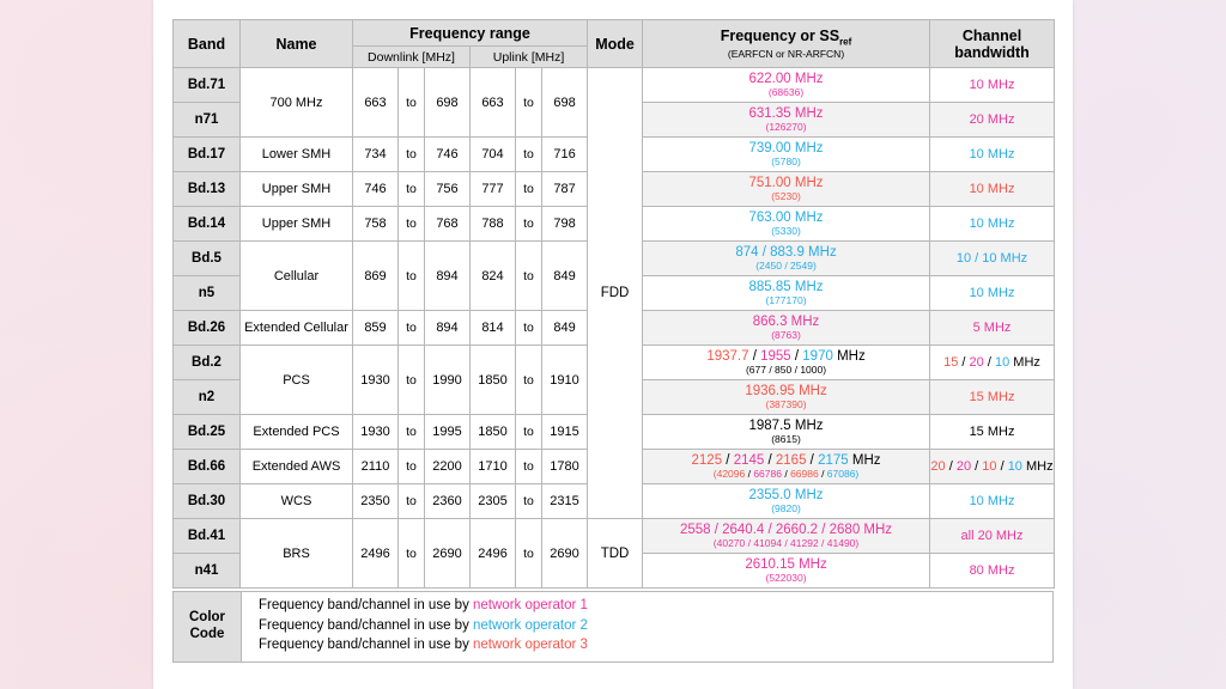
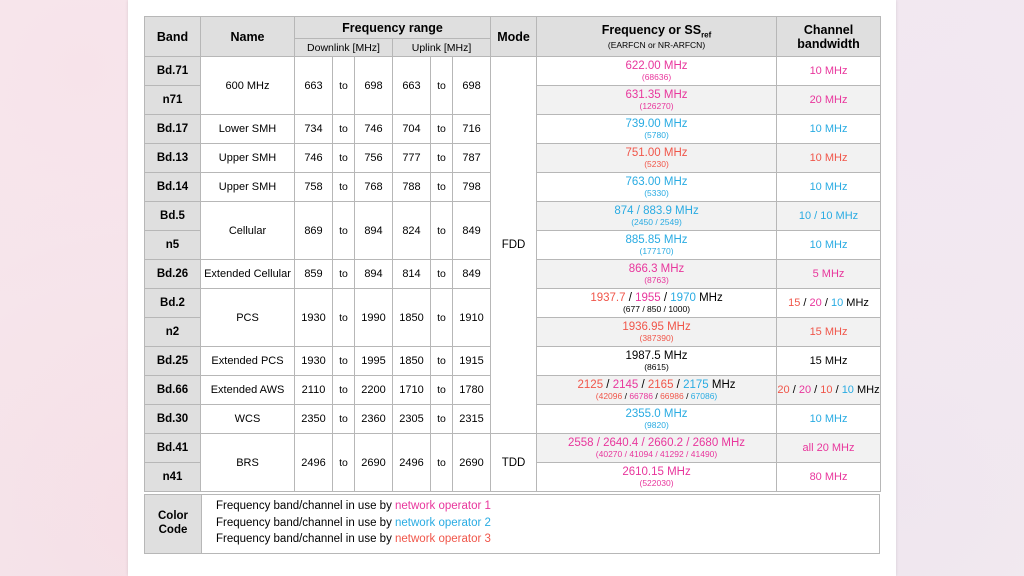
  Band	Name	Frequency range	Mode	Frequency or SSref (EARFCN or NR-ARFCN)	Channel bandwidth
  Downlink [MHz]	Uplink [MHz]
- Bd.71	700 MHz	663	to	698	663	to	698	FDD	622.00 MHz(68636)	10 MHz
+ Bd.71	600 MHz	663	to	698	663	to	698	FDD	622.00 MHz(68636)	10 MHz
  n71	631.35 MHz(126270)	20 MHz
  Bd.17	Lower SMH	734	to	746	704	to	716	739.00 MHz(5780)	10 MHz
  Bd.13	Upper SMH	746	to	756	777	to	787	751.00 MHz(5230)	10 MHz
  Bd.14	Upper SMH	758	to	768	788	to	798	763.00 MHz(5330)	10 MHz
  Bd.5	Cellular	869	to	894	824	to	849	874 / 883.9 MHz(2450 / 2549)	10 / 10 MHz
  n5	885.85 MHz(177170)	10 MHz
  Bd.26	Extended Cellular	859	to	894	814	to	849	866.3 MHz(8763)	5 MHz
  Bd.2	PCS	1930	to	1990	1850	to	1910	1937.7 / 1955 / 1970 MHz(677 / 850 / 1000)	15 / 20 / 10 MHz
  n2	1936.95 MHz(387390)	15 MHz
  Bd.25	Extended PCS	1930	to	1995	1850	to	1915	1987.5 MHz(8615)	15 MHz
  Bd.66	Extended AWS	2110	to	2200	1710	to	1780	2125 / 2145 / 2165 / 2175 MHz(42096 / 66786 / 66986 / 67086)	20 / 20 / 10 / 10 MHz
  Bd.30	WCS	2350	to	2360	2305	to	2315	2355.0 MHz(9820)	10 MHz
  Bd.41	BRS	2496	to	2690	2496	to	2690	TDD	2558 / 2640.4 / 2660.2 / 2680 MHz(40270 / 41094 / 41292 / 41490)	all 20 MHz
  n41	2610.15 MHz(522030)	80 MHz
  Color Code	Frequency band/channel in use by network operator 1 Frequency band/channel in use by network operator 2 Frequency band/channel in use by network operator 3
